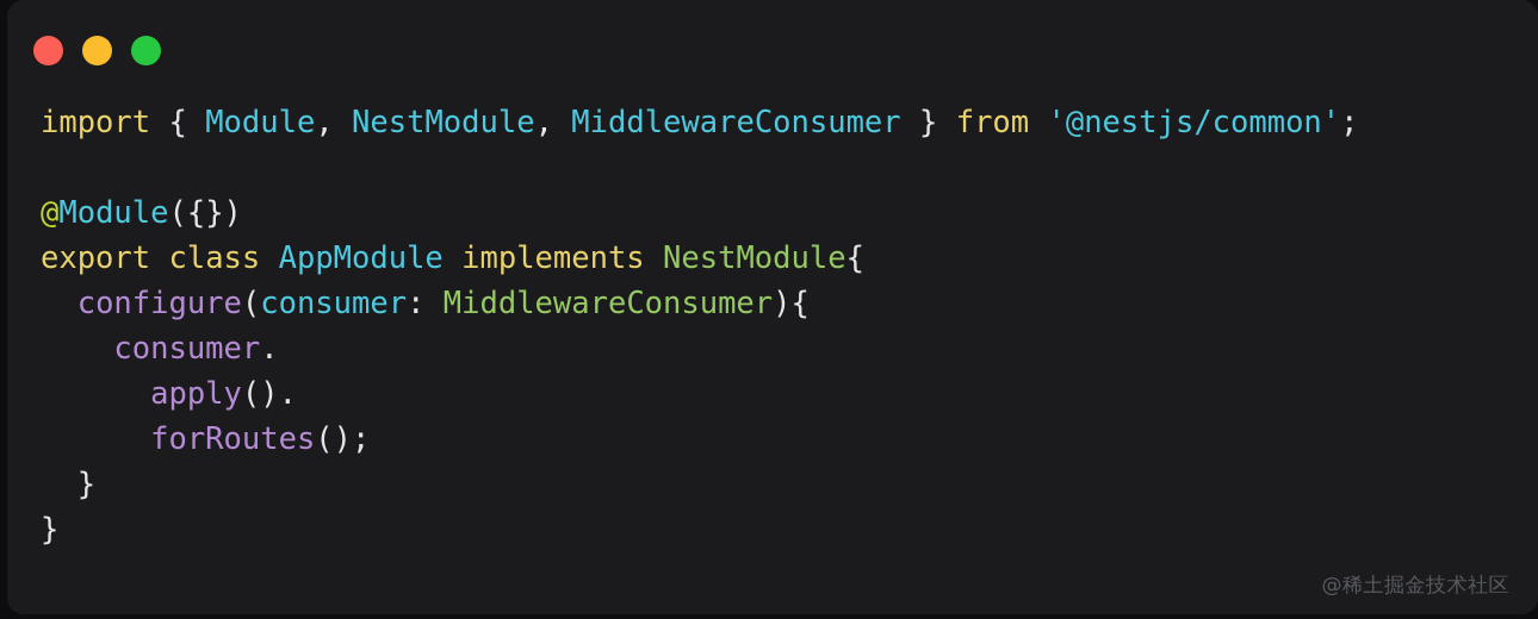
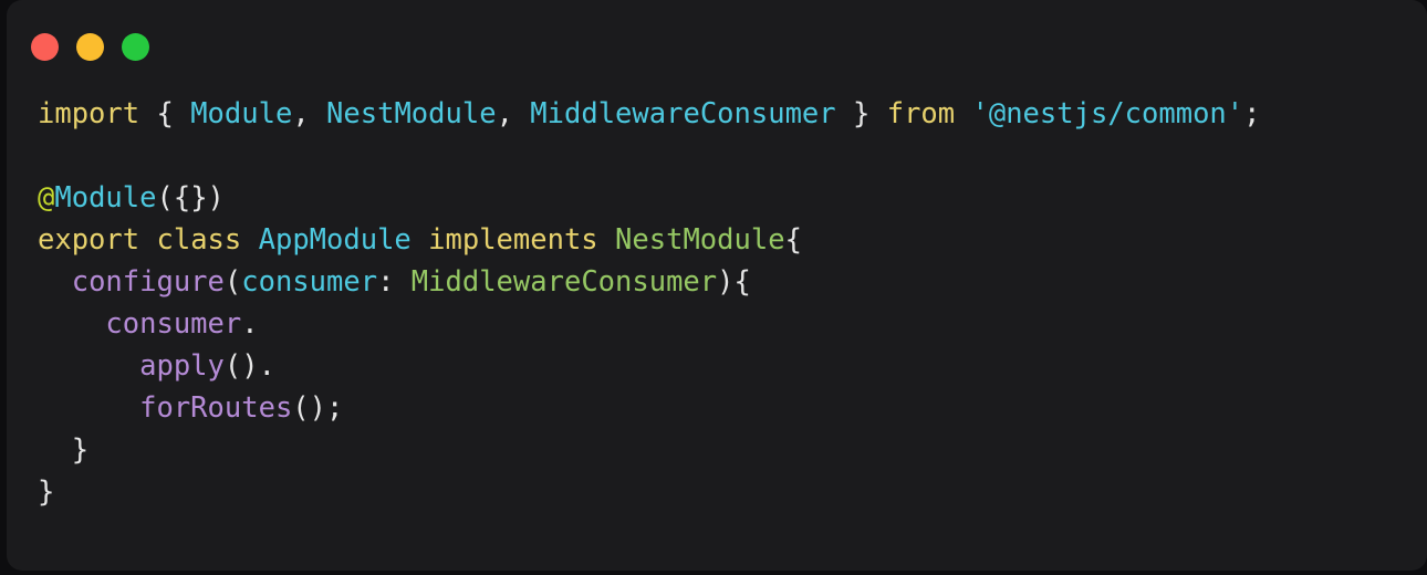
  import { Module, NestModule, MiddlewareConsumer } from '@nestjs/common';
  @Module({})
  export class AppModule implements NestModule{
  configure(consumer: MiddlewareConsumer){
  consumer.
  apply().
  forRoutes();
  }
  }
- @稀土掘金技术社区
